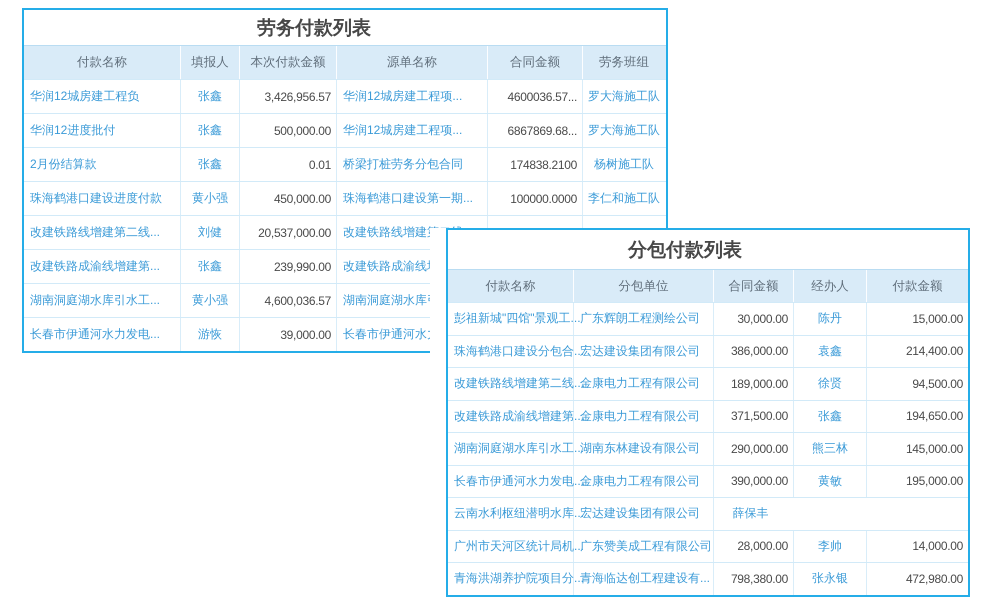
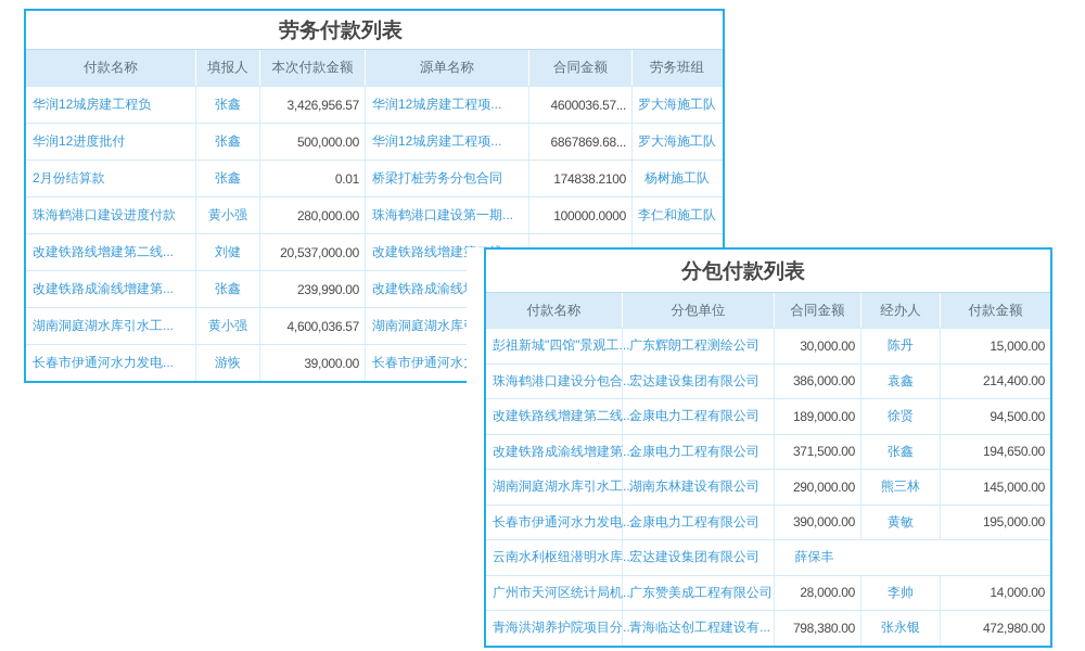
  劳务付款列表
  付款名称
  填报人
  本次付款金额
  源单名称
  合同金额
  劳务班组
  华润12城房建工程负
  张鑫
  3,426,956.57
  华润12城房建工程项...
  4600036.57...
  罗大海施工队
  华润12进度批付
  张鑫
  500,000.00
  华润12城房建工程项...
  6867869.68...
  罗大海施工队
  2月份结算款
  张鑫
  0.01
  桥梁打桩劳务分包合同
  174838.2100
  杨树施工队
  珠海鹤港口建设进度付款
  黄小强
- 450,000.00
+ 280,000.00
  珠海鹤港口建设第一期...
  100000.0000
  李仁和施工队
  改建铁路线增建第二线...
  刘健
  20,537,000.00
  改建铁路线增建
  改建铁路成渝线增建第...
  张鑫
  239,990.00
  改建铁路成渝线
  湖南洞庭湖水库引水工...
  黄小强
  4,600,036.57
  湖南洞庭湖水库
  长春市伊通河水力发电...
  游恢
  39,000.00
  长春市伊通河水
  分包付款列表
  付款名称
  分包单位
  合同金额
  经办人
  付款金额
  彭祖新城"四馆"景观工.
  广东辉朗工程测绘公司
  30,000.00
  陈丹
  15,000.00
  珠海鹤港口建设分包合
  宏达建设集团有限公司
  386,000.00
  袁鑫
  214,400.00
  改建铁路线增建第二线
  金康电力工程有限公司
  189,000.00
  徐贤
  94,500.00
  改建铁路成渝线增建第
  金康电力工程有限公司
  371,500.00
  张鑫
  194,650.00
  湖南洞庭湖水库引水工
  湖南东林建设有限公司
  290,000.00
  熊三林
  145,000.00
  长春市伊通河水力发电
  金康电力工程有限公司
  390,000.00
  黄敏
  195,000.00
  云南水利枢纽潜明水库
  宏达建设集团有限公司
  薛保丰
  广州市天河区统计局机
  广东赞美成工程有限公司
  28,000.00
  李帅
  14,000.00
  青海洪湖养护院项目分
  青海临达创工程建设有...
  798,380.00
  张永银
  472,980.00
